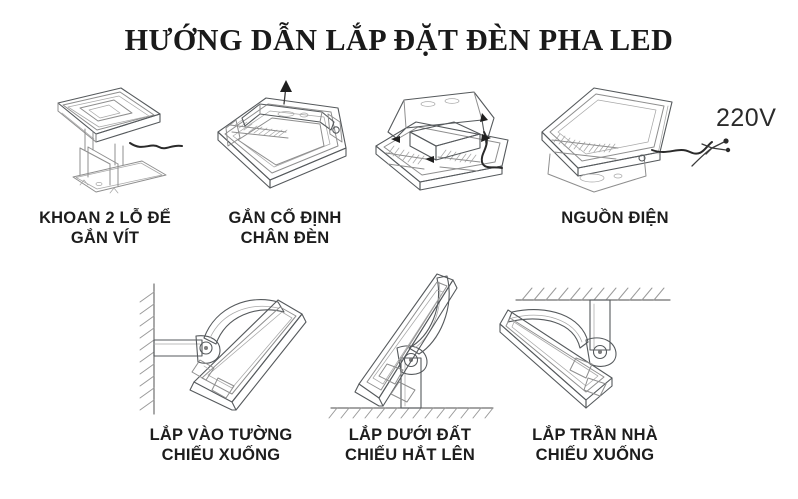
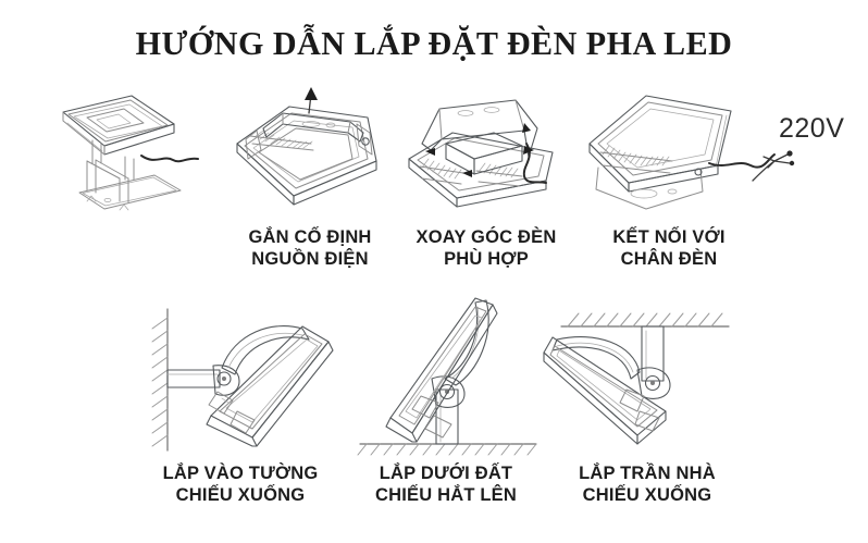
  HƯỚNG DẪN LẮP ĐẶT ĐÈN PHA LED
  220V
- KHOAN 2 LỖ ĐỂ
- GẮN VÍT
  GẮN CỐ ĐỊNH
- CHÂN ĐÈN
+ NGUỒN ĐIỆN
+ XOAY GÓC ĐÈN
+ PHÙ HỢP
+ KẾT NỐI VỚI
- NGUỒN ĐIỆN
+ CHÂN ĐÈN
  LẮP VÀO TƯỜNG
  CHIẾU XUỐNG
  LẮP DƯỚI ĐẤT
  CHIẾU HẮT LÊN
  LẮP TRẦN NHÀ
  CHIẾU XUỐNG
